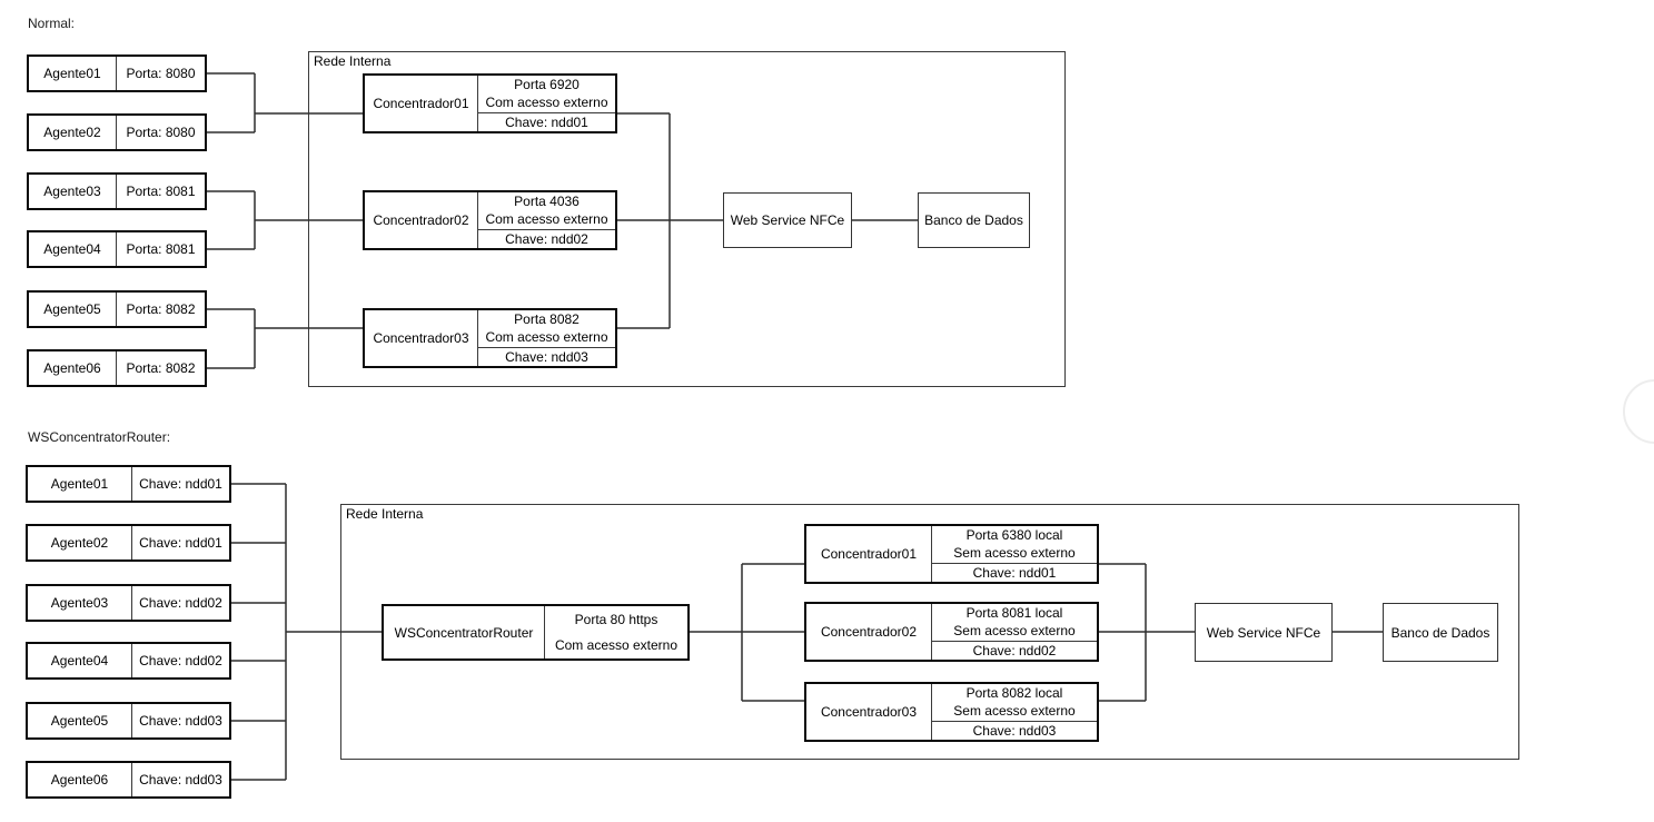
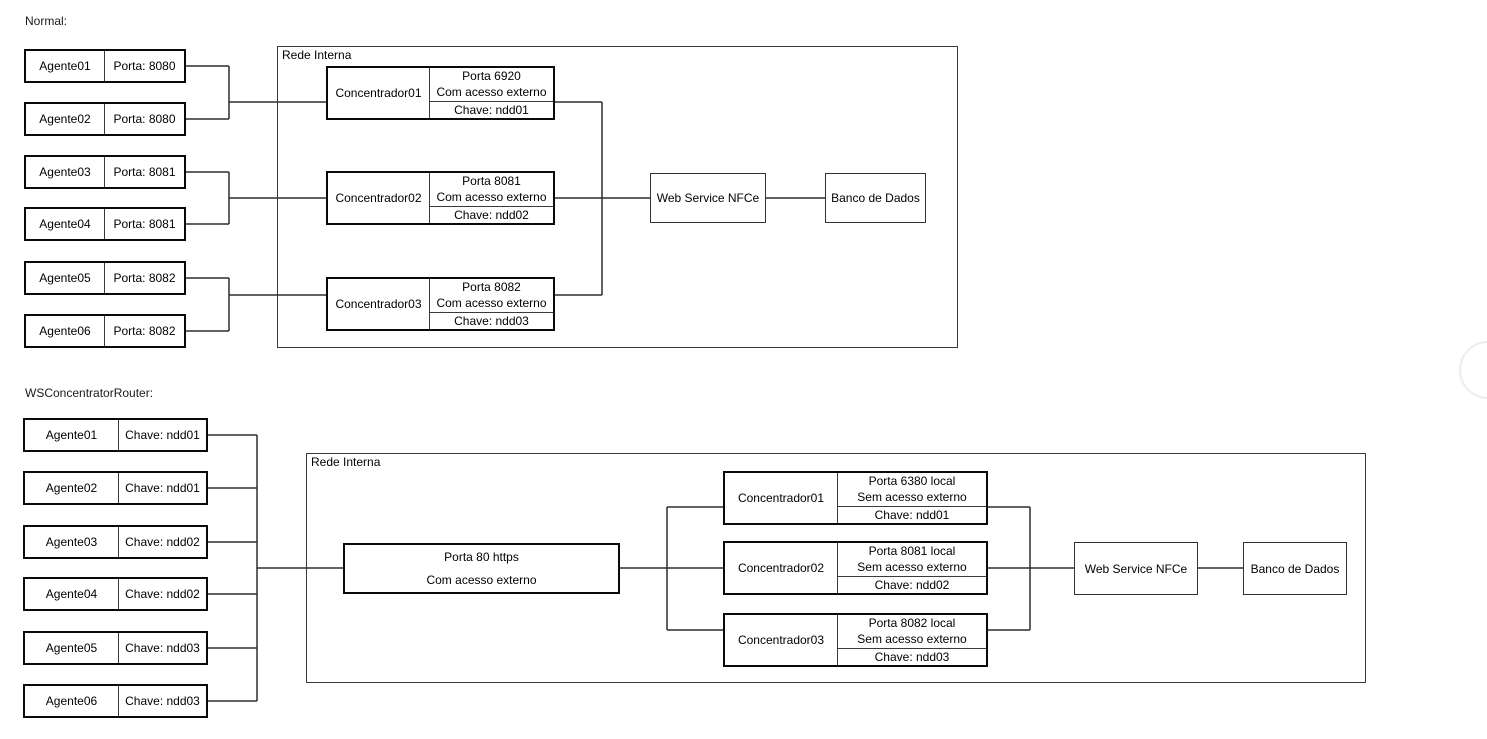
  Normal:
  WSConcentratorRouter:
  Rede Interna
  Rede Interna
  Agente01
  Porta: 8080
  Agente02
  Porta: 8080
  Agente03
  Porta: 8081
  Agente04
  Porta: 8081
  Agente05
  Porta: 8082
  Agente06
  Porta: 8082
  Concentrador01
  Porta 6920
  Com acesso externo
  Chave: ndd01
  Concentrador02
- Porta 4036
+ Porta 8081
  Com acesso externo
  Chave: ndd02
  Concentrador03
  Porta 8082
  Com acesso externo
  Chave: ndd03
  Web Service NFCe
  Banco de Dados
  Agente01
  Chave: ndd01
  Agente02
  Chave: ndd01
  Agente03
  Chave: ndd02
  Agente04
  Chave: ndd02
  Agente05
  Chave: ndd03
  Agente06
  Chave: ndd03
- WSConcentratorRouter
  Porta 80 https
  Com acesso externo
  Concentrador01
  Porta 6380 local
  Sem acesso externo
  Chave: ndd01
  Concentrador02
  Porta 8081 local
  Sem acesso externo
  Chave: ndd02
  Concentrador03
  Porta 8082 local
  Sem acesso externo
  Chave: ndd03
  Web Service NFCe
  Banco de Dados
